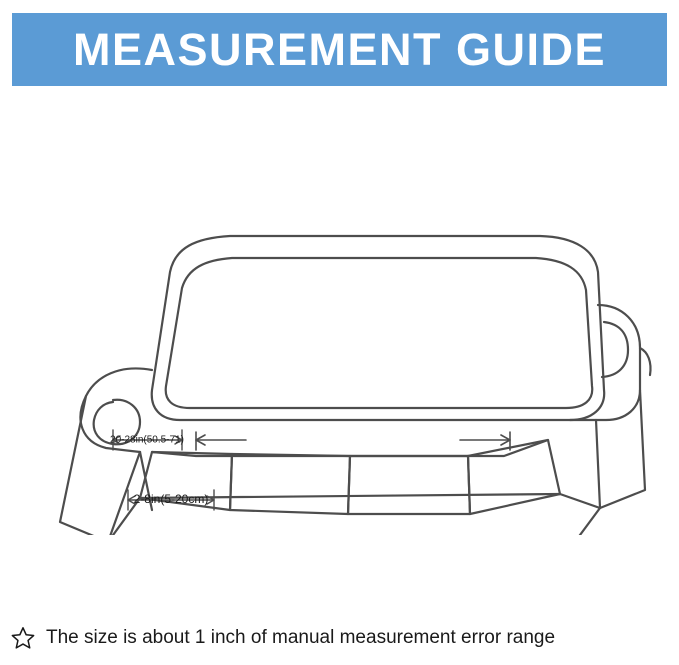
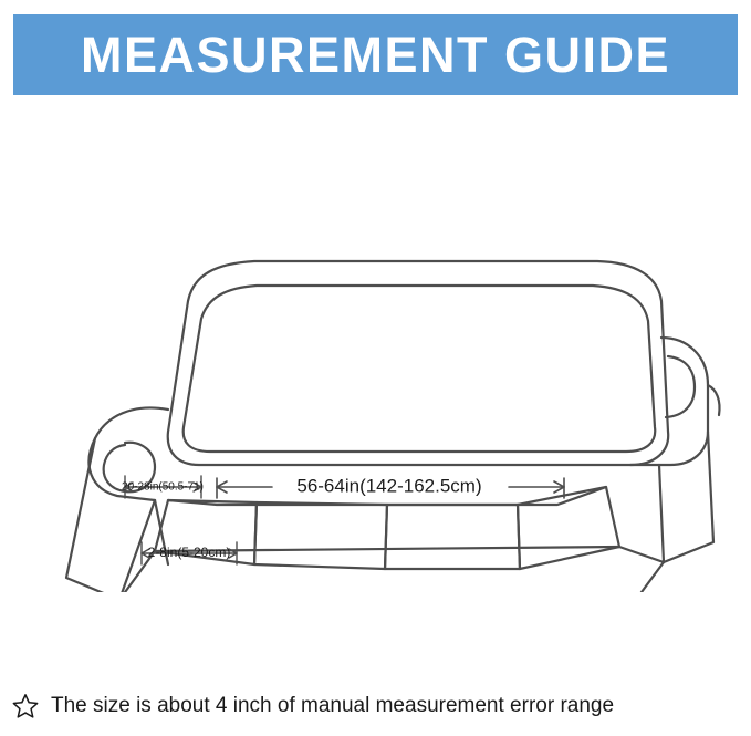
  MEASUREMENT GUIDE
+ 56-64in(142-162.5cm)
  20-28in(50.5-71)
  2-8in(5-20cm)
- The size is about 1 inch of manual measurement error range
+ The size is about 4 inch of manual measurement error range
